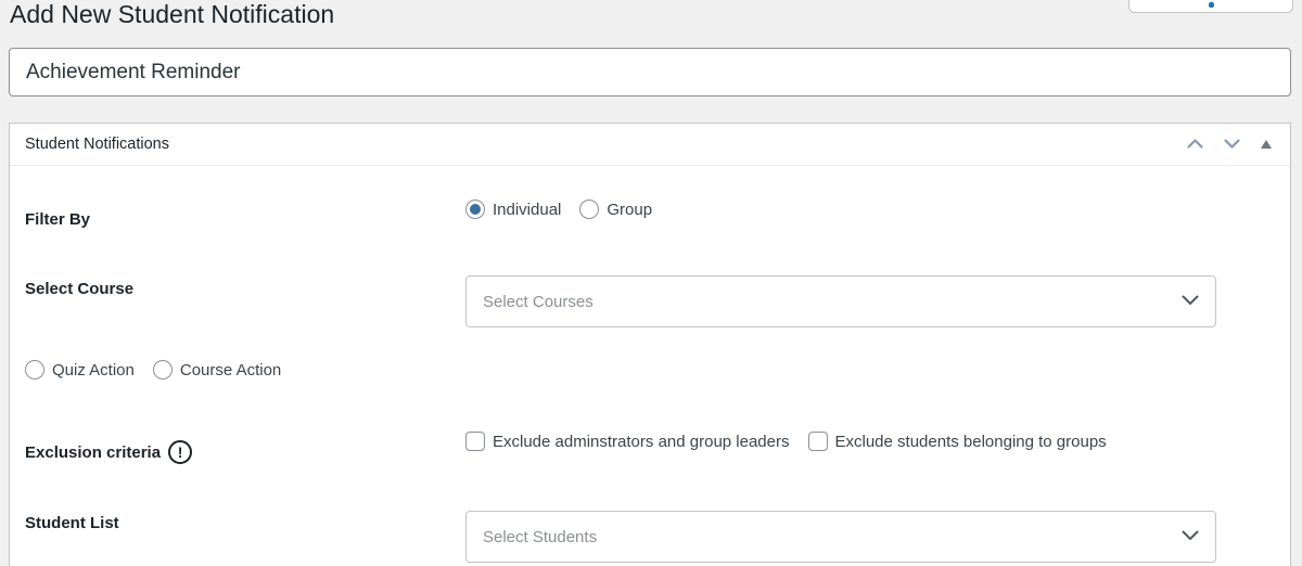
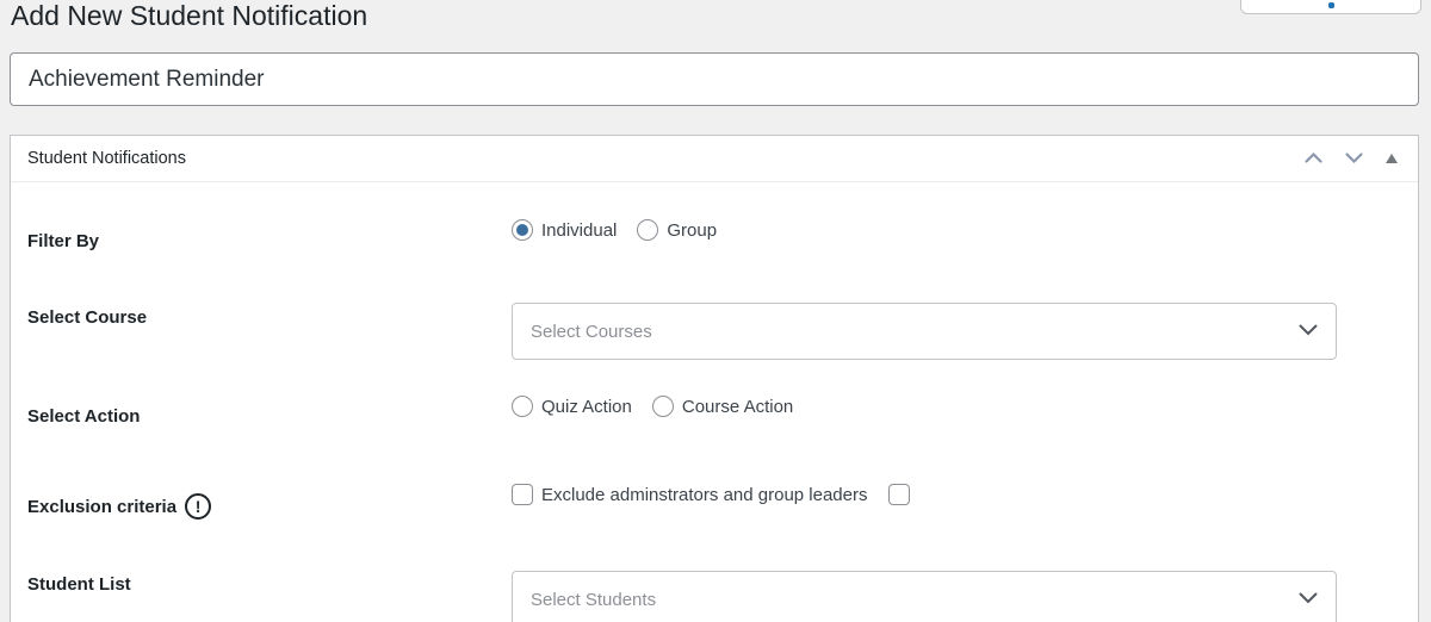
  Add New Student Notification
  Achievement Reminder
  Student Notifications
  Filter By
  Individual
  Group
  Select Course
  Select Courses
+ Select Action
  Quiz Action
  Course Action
  Exclusion criteria
  !
  Exclude adminstrators and group leaders
- Exclude students belonging to groups
  Student List
  Select Students
